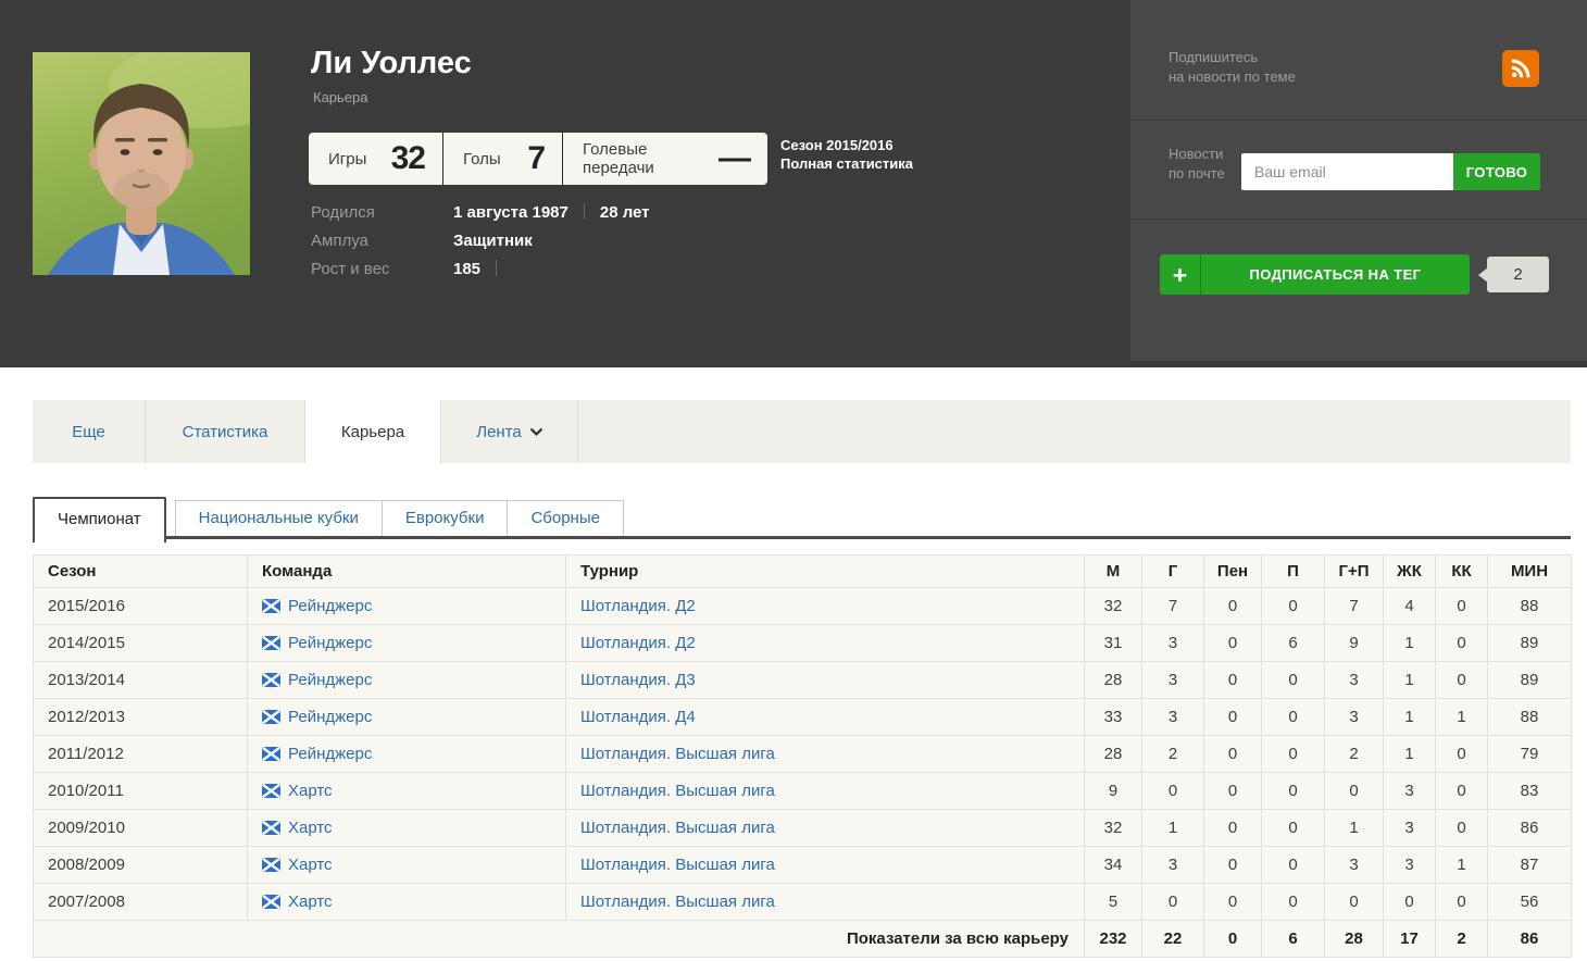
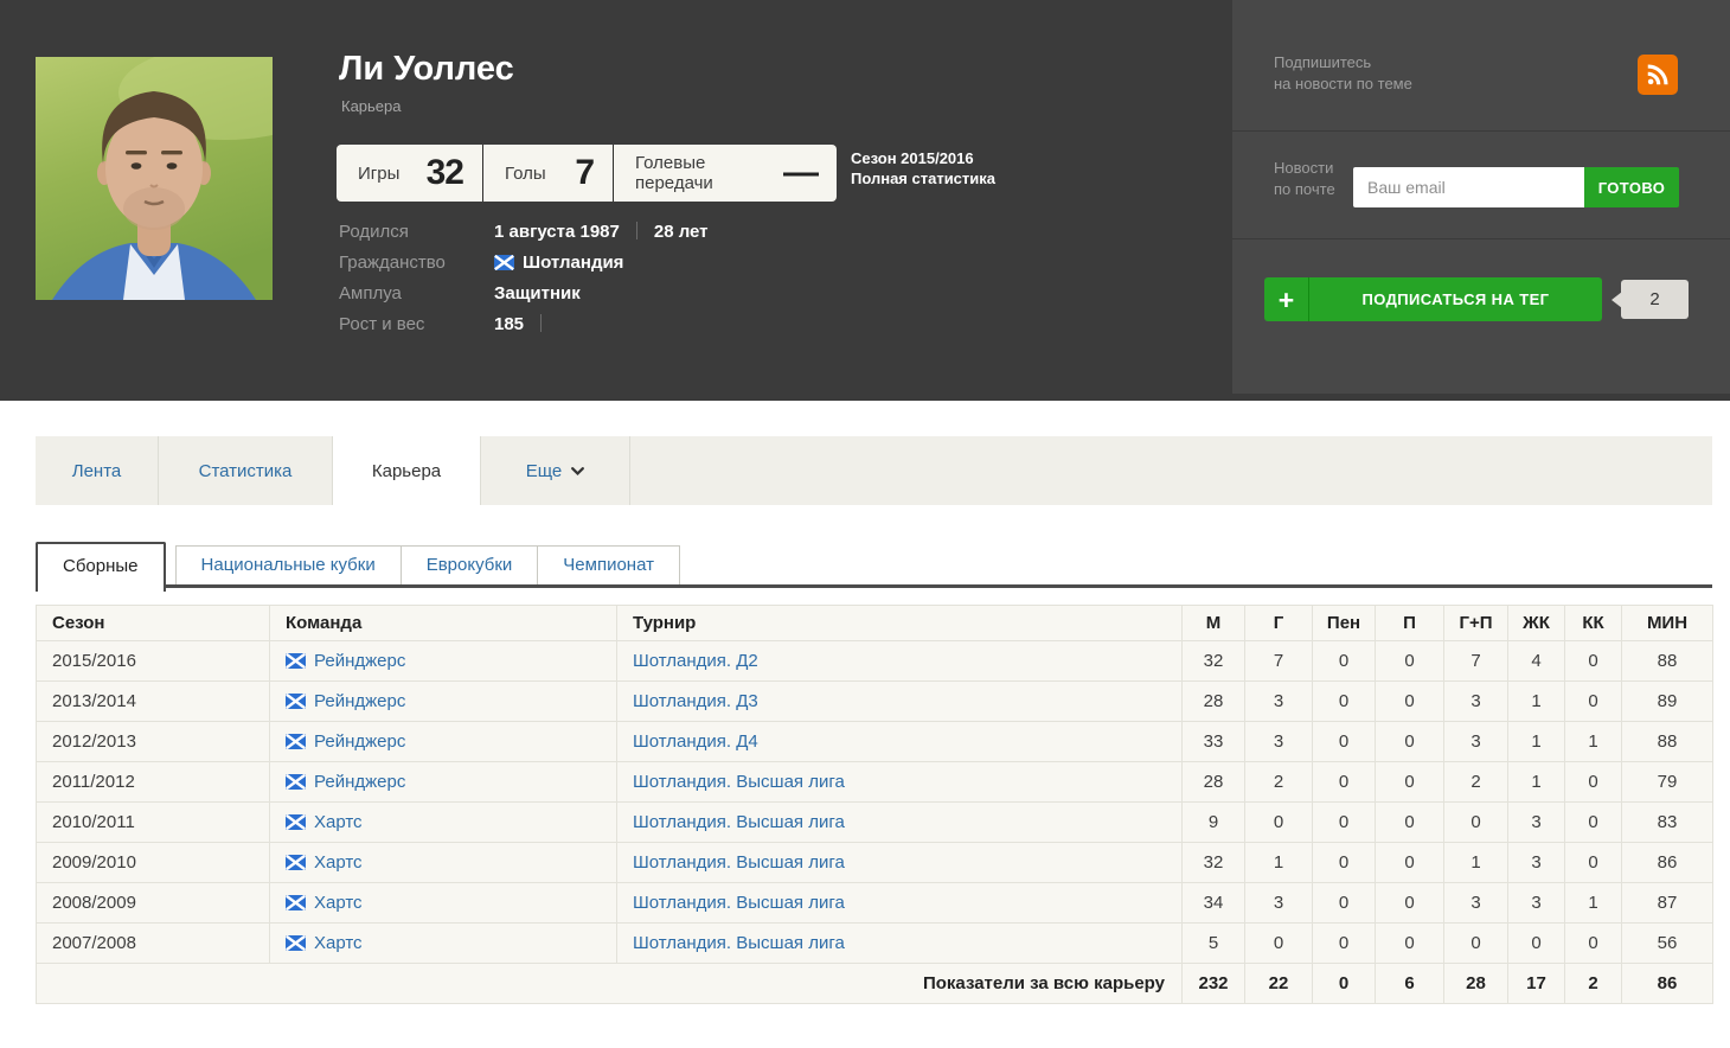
  Подпишитесь
  на новости по теме
  Новости
  по почте
  Ваш email
  ГОТОВО
  +
  ПОДПИСАТЬСЯ НА ТЕГ
  2
  Ли Уоллес
  Карьера
  Игры
  32
  Голы
  7
  Голевые передачи
  —
  Сезон 2015/2016
  Полная статистика
  Родился 1 августа 1987 28 лет
+ Гражданство Шотландия
  Амплуа Защитник
  Рост и вес 185
- Еще
+ Лента
  Статистика
  Карьера
- Лента
+ Еще
- Чемпионат
+ Сборные
  Национальные кубки
  Еврокубки
- Сборные
+ Чемпионат
  Сезон	Команда	Турнир	М	Г	Пен	П	Г+П	ЖК	КК	МИН
  2015/2016	Рейнджерс	Шотландия. Д2	32	7	0	0	7	4	0	88
- 2014/2015	Рейнджерс	Шотландия. Д2	31	3	0	6	9	1	0	89
  2013/2014	Рейнджерс	Шотландия. Д3	28	3	0	0	3	1	0	89
  2012/2013	Рейнджерс	Шотландия. Д4	33	3	0	0	3	1	1	88
  2011/2012	Рейнджерс	Шотландия. Высшая лига	28	2	0	0	2	1	0	79
  2010/2011	Хартс	Шотландия. Высшая лига	9	0	0	0	0	3	0	83
  2009/2010	Хартс	Шотландия. Высшая лига	32	1	0	0	1	3	0	86
  2008/2009	Хартс	Шотландия. Высшая лига	34	3	0	0	3	3	1	87
  2007/2008	Хартс	Шотландия. Высшая лига	5	0	0	0	0	0	0	56
  Показатели за всю карьеру	232	22	0	6	28	17	2	86
